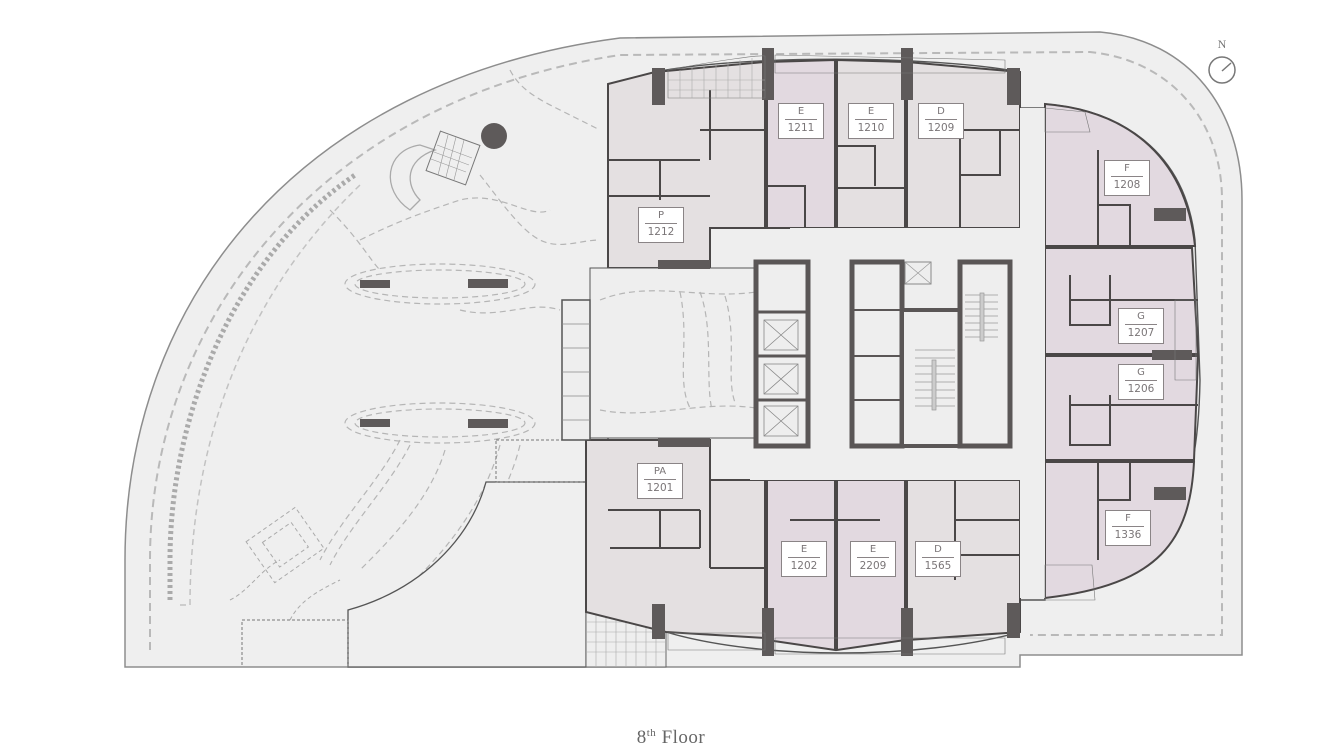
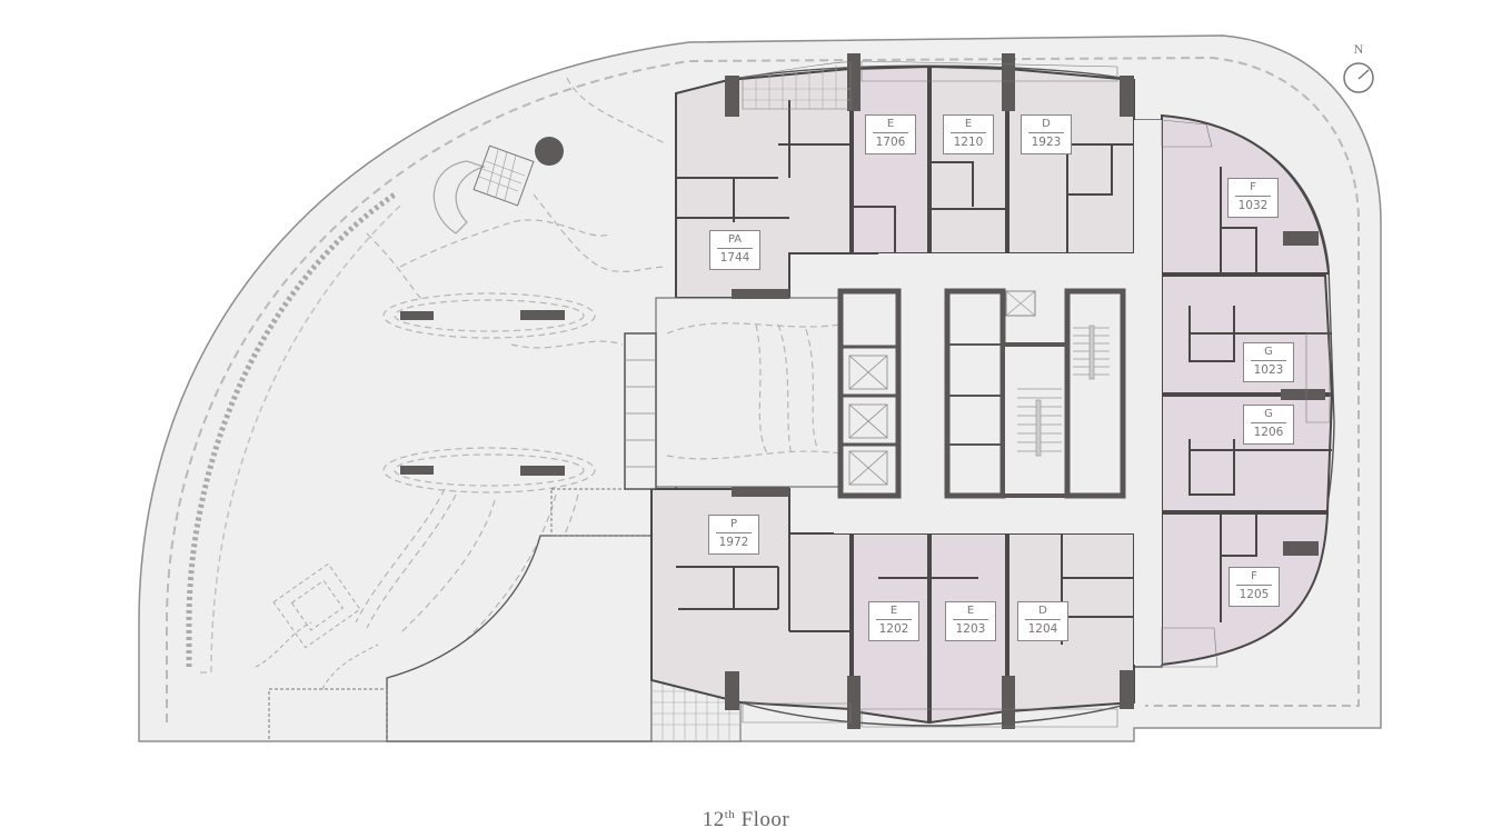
  E
- 1211
+ 1706
  E
  1210
  D
- 1209
+ 1923
- P
+ PA
- 1212
+ 1744
  F
- 1208
+ 1032
  G
- 1207
+ 1023
  G
  1206
- PA
+ P
- 1201
+ 1972
  E
  1202
  E
- 2209
+ 1203
  D
- 1565
+ 1204
  F
- 1336
+ 1205
  N
- 8th Floor
+ 12th Floor
